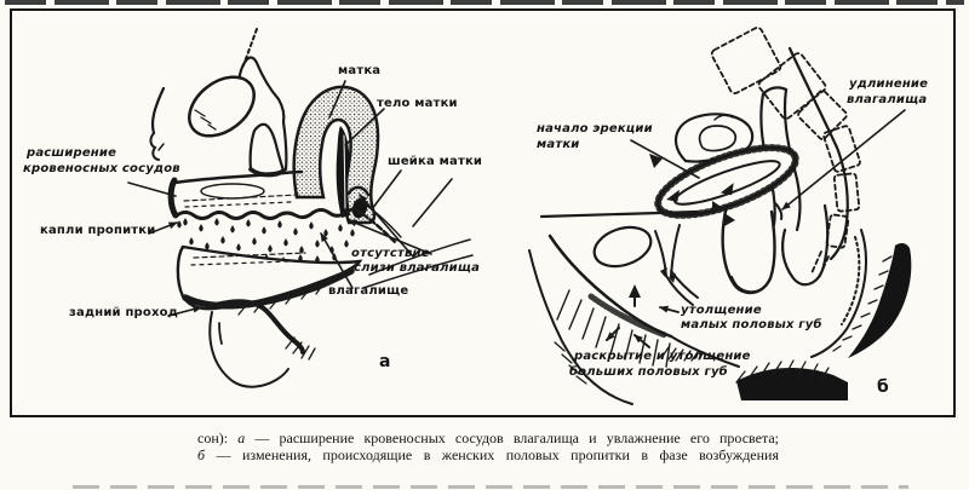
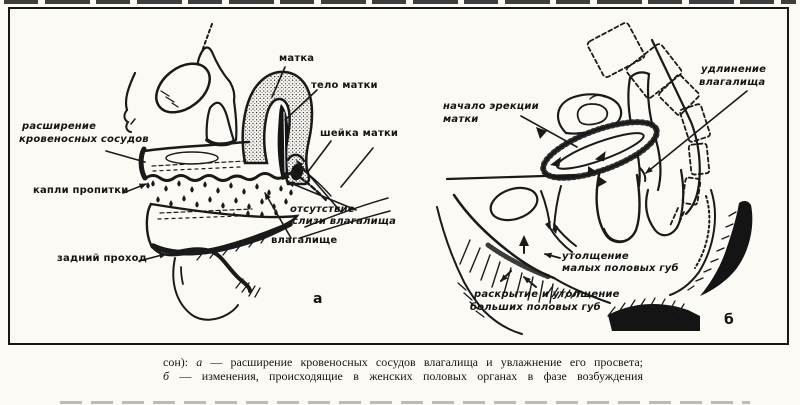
  матка
  тело матки
  шейка матки
  расширение
  кровеносных сосудов
  капли пропитки
  задний проход
  отсутствие
  слизи влагалища
  влагалище
  а
  начало эрекции
  матки
  удлинение
  влагалища
  утолщение
  малых половых губ
  раскрытие и утолщение
  больших половых губ
  б
  сон): а — расширение кровеносных сосудов влагалища и увлажнение его просвета;
- б — изменения, происходящие в женских половых пропитки в фазе возбуждения
+ б — изменения, происходящие в женских половых органах в фазе возбуждения
